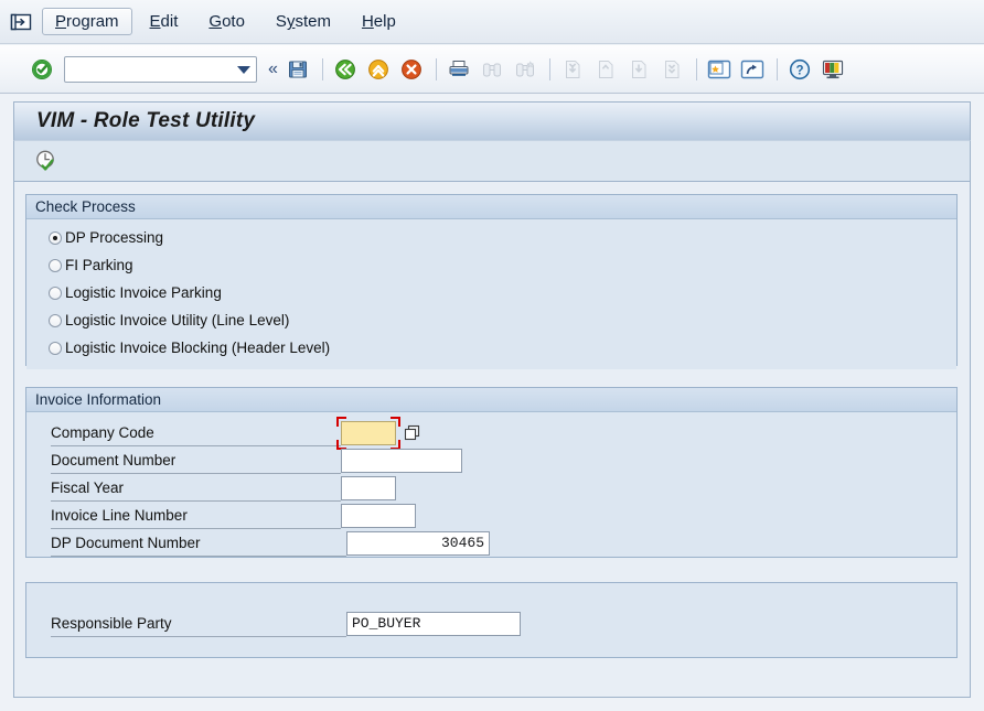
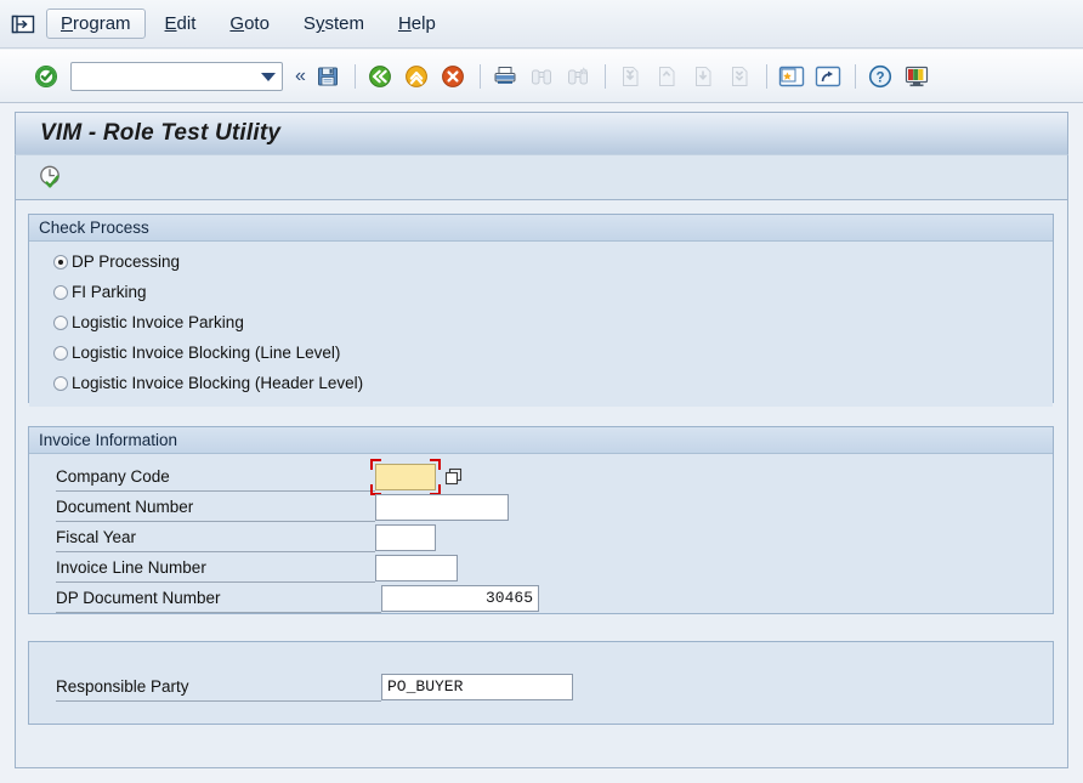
  Program
  Edit
  Goto
  System
  Help
  «
  ?
  VIM - Role Test Utility
  Check Process
  DP Processing
  FI Parking
  Logistic Invoice Parking
- Logistic Invoice Utility (Line Level)
+ Logistic Invoice Blocking (Line Level)
  Logistic Invoice Blocking (Header Level)
  Invoice Information
  Company Code
  Document Number
  Fiscal Year
  Invoice Line Number
  DP Document Number
  30465
  Responsible Party
  PO_BUYER
